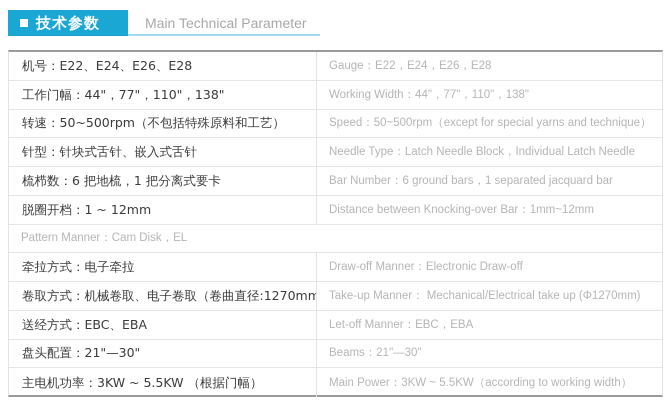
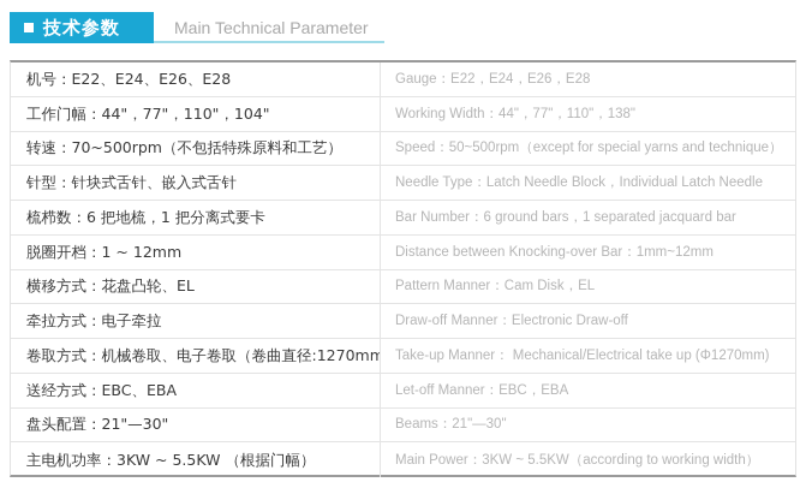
  技术参数
  Main Technical Parameter
  机号：E22、E24、E26、E28
  Gauge：E22，E24，E26，E28
- 工作门幅：44"，77"，110"，138"
+ 工作门幅：44"，77"，110"，104"
  Working Width：44"，77"，110"，138"
- 转速：50~500rpm（不包括特殊原料和工艺）
+ 转速：70~500rpm（不包括特殊原料和工艺）
  Speed：50~500rpm（except for special yarns and technique）
  针型：针块式舌针、嵌入式舌针
  Needle Type：Latch Needle Block，Individual Latch Needle
  梳栉数：6 把地梳，1 把分离式要卡
  Bar Number：6 ground bars，1 separated jacquard bar
  脱圈开档：1 ~ 12mm
  Distance between Knocking-over Bar：1mm~12mm
+ 横移方式：花盘凸轮、EL
  Pattern Manner：Cam Disk，EL
  牵拉方式：电子牵拉
  Draw-off Manner：Electronic Draw-off
  卷取方式：机械卷取、电子卷取（卷曲直径:1270mm
  Take-up Manner： Mechanical/Electrical take up (Φ1270mm)
  送经方式：EBC、EBA
  Let-off Manner：EBC，EBA
  盘头配置：21"—30"
  Beams：21"—30"
  主电机功率：3KW ~ 5.5KW （根据门幅）
  Main Power：3KW ~ 5.5KW（according to working width）
